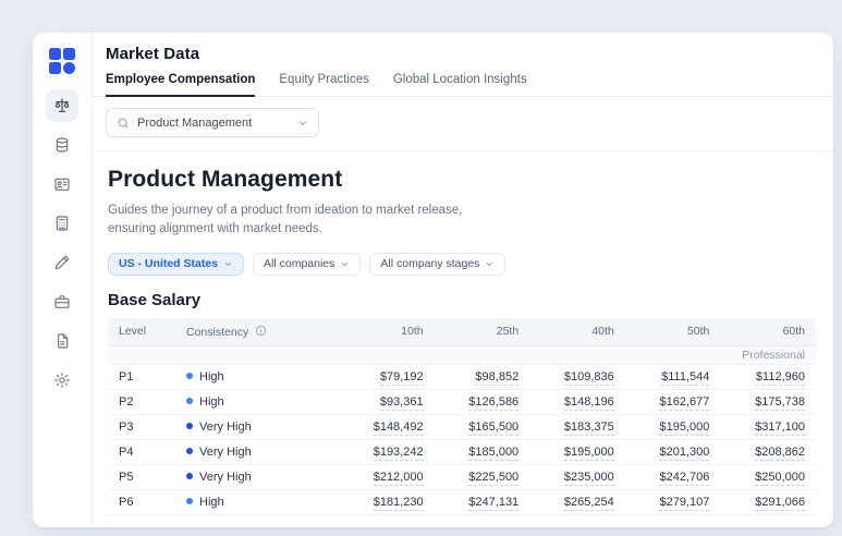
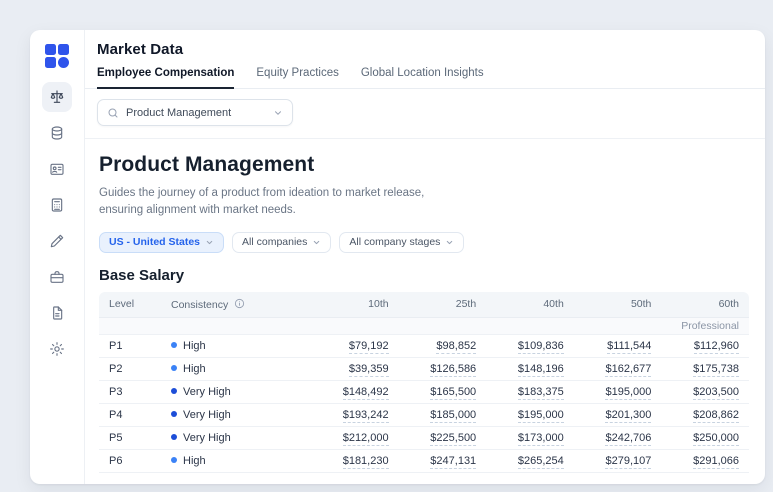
  Market Data
  Employee Compensation
  Equity Practices
  Global Location Insights
  Product Management
  Product Management
  Guides the journey of a product from ideation to market release, ensuring alignment with market needs.
  US - United States
  All companies
  All company stages
  Base Salary
  Level	Consistency	10th	25th	40th	50th	60th
  Professional
  P1	High	$79,192	$98,852	$109,836	$111,544	$112,960
- P2	High	$93,361	$126,586	$148,196	$162,677	$175,738
+ P2	High	$39,359	$126,586	$148,196	$162,677	$175,738
- P3	Very High	$148,492	$165,500	$183,375	$195,000	$317,100
+ P3	Very High	$148,492	$165,500	$183,375	$195,000	$203,500
  P4	Very High	$193,242	$185,000	$195,000	$201,300	$208,862
- P5	Very High	$212,000	$225,500	$235,000	$242,706	$250,000
+ P5	Very High	$212,000	$225,500	$173,000	$242,706	$250,000
  P6	High	$181,230	$247,131	$265,254	$279,107	$291,066
